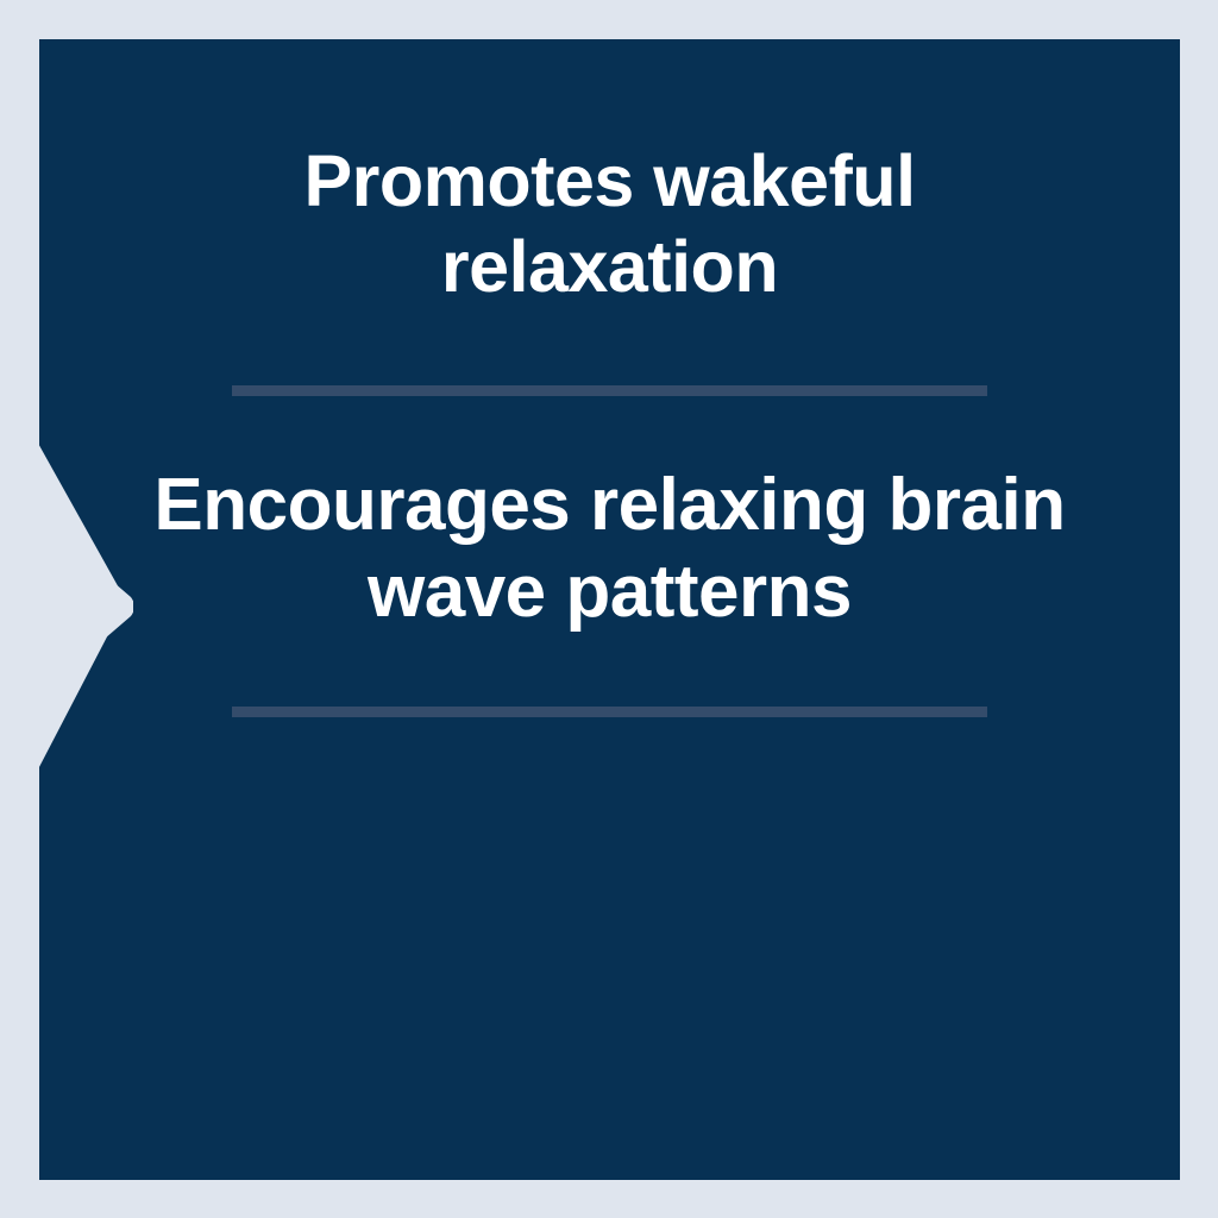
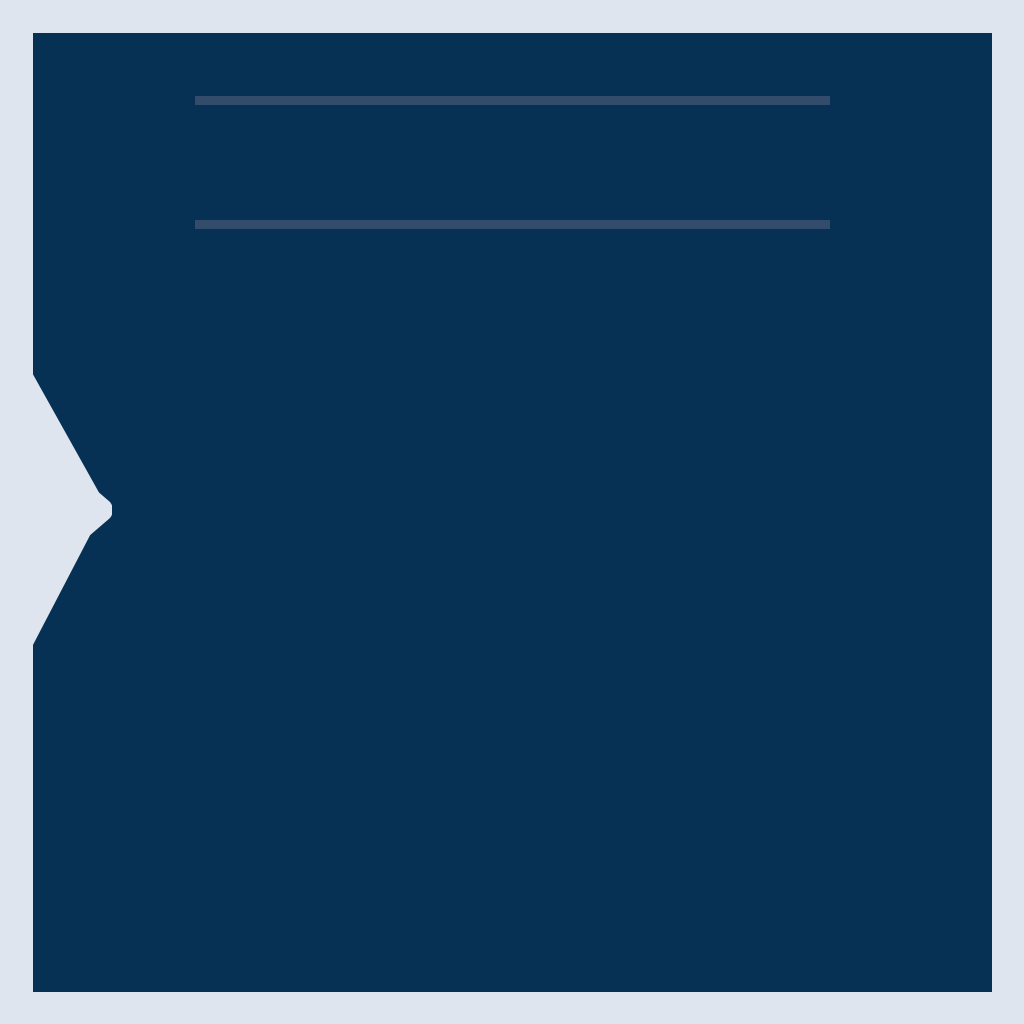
- Promotes wakeful relaxation
- Encourages relaxing brain wave patterns
